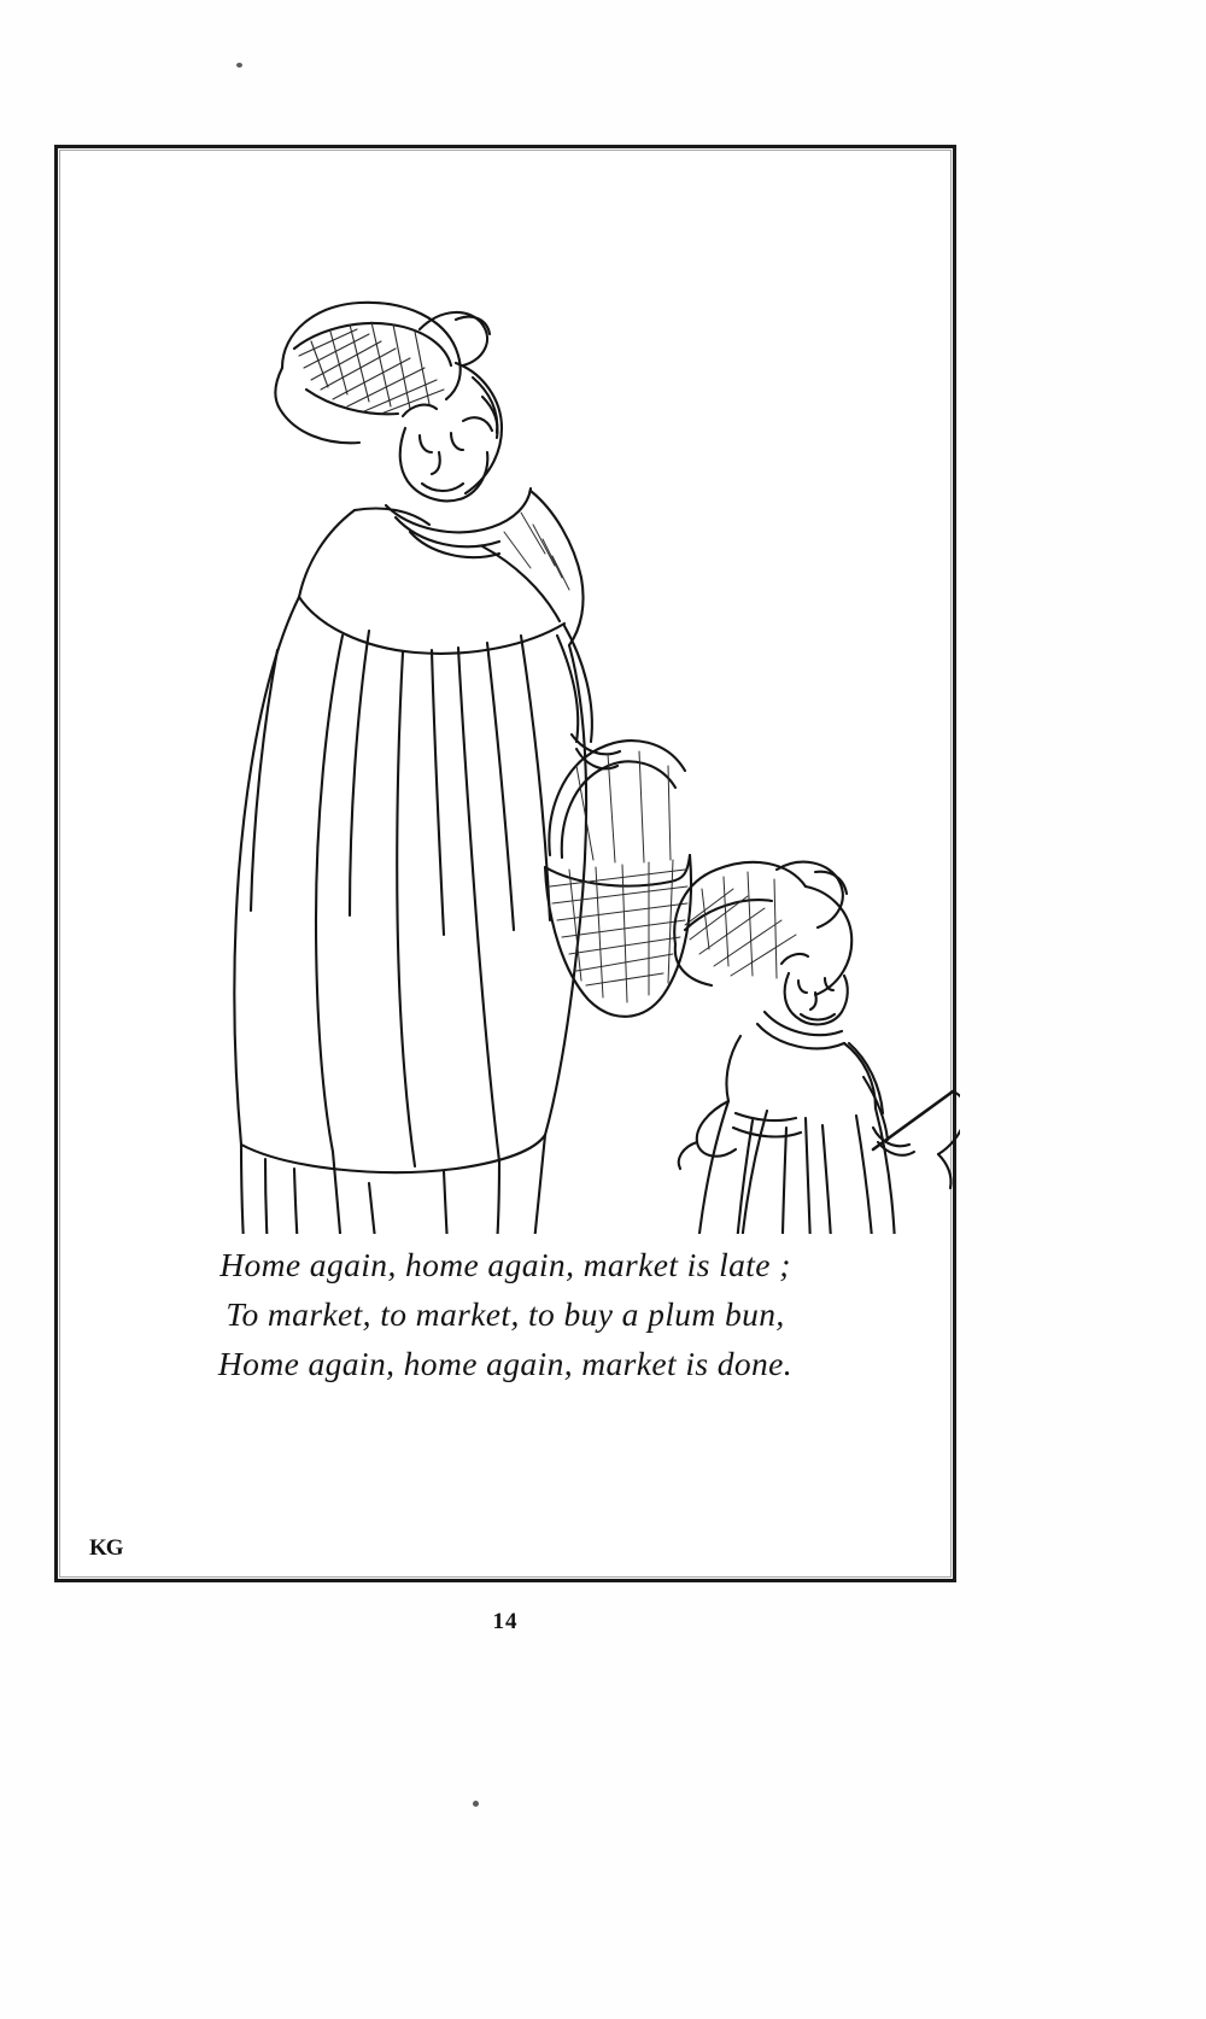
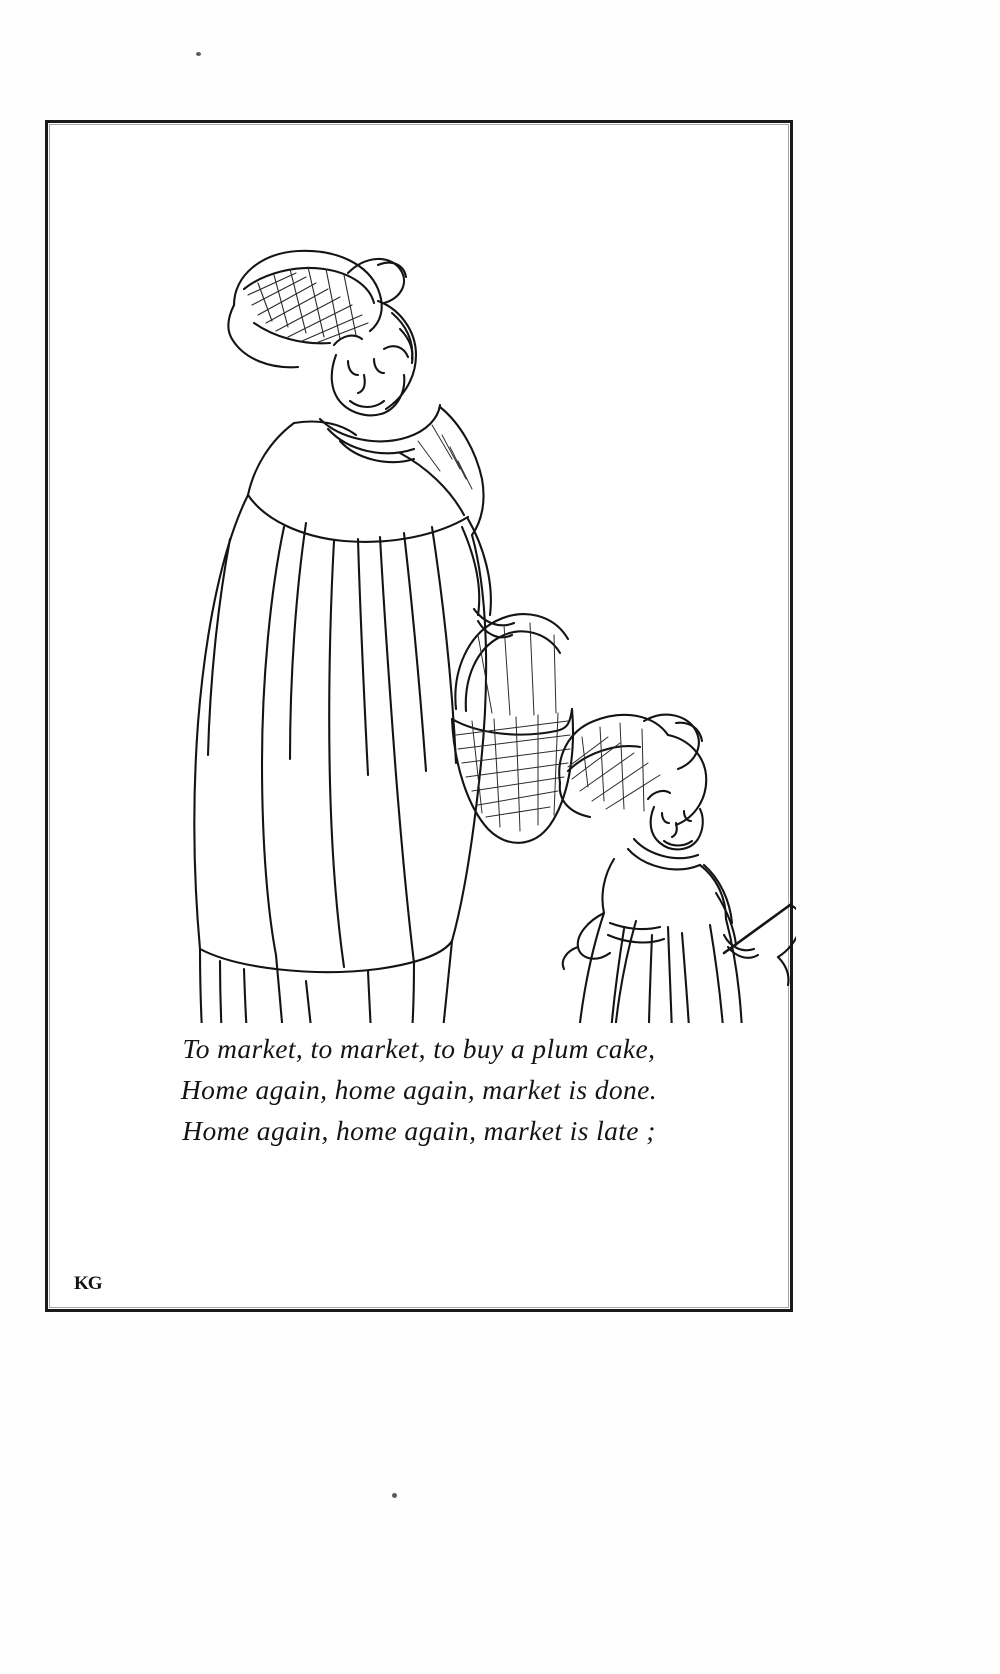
+ To market, to market, to buy a plum cake,
- Home again, home again, market is late ;
+ Home again, home again, market is done.
- To market, to market, to buy a plum bun,
- Home again, home again, market is done.
+ Home again, home again, market is late ;
  KG
- 14
